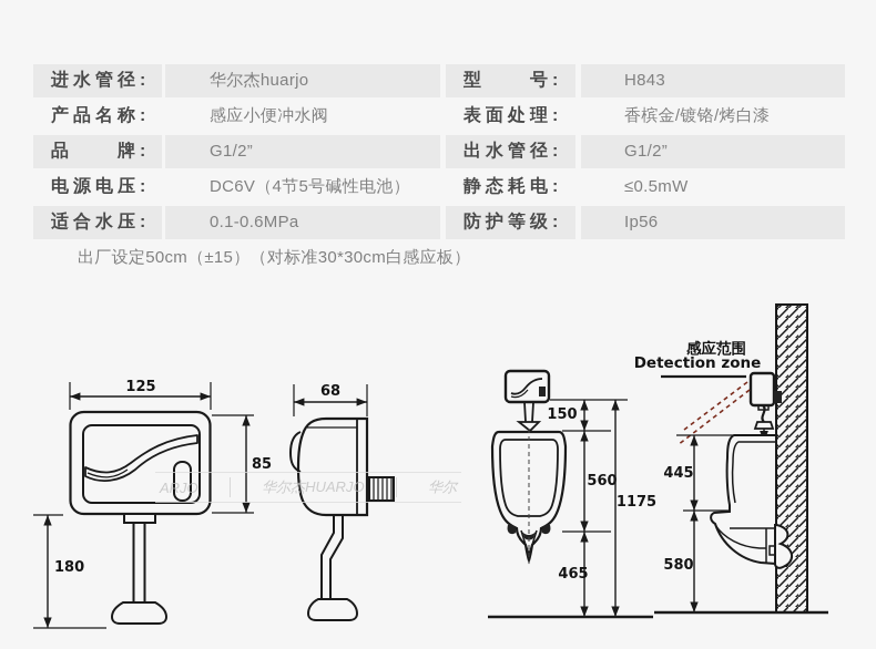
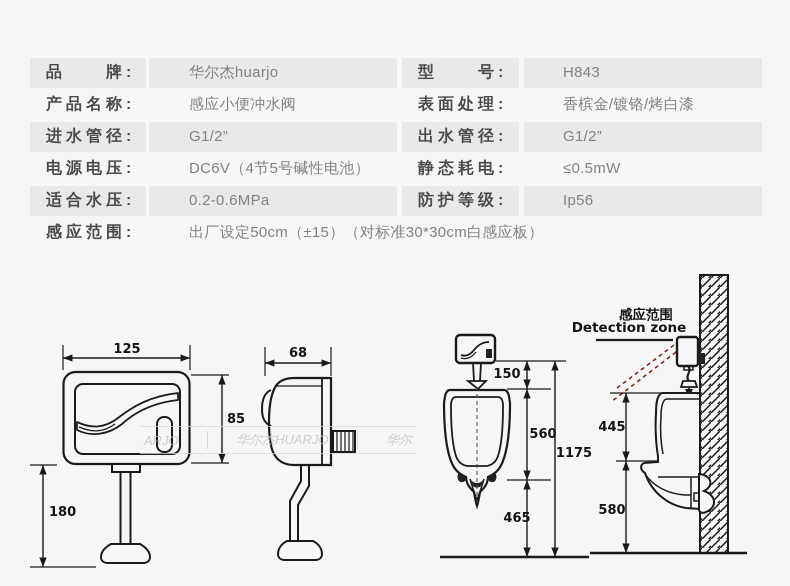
- 进水管径:
+ 品 牌:
  华尔杰huarjo
  型 号:
  H843
  产品名称:
  感应小便冲水阀
  表面处理:
  香槟金/镀铬/烤白漆
- 品 牌:
+ 进水管径:
  G1/2”
  出水管径:
  G1/2”
  电源电压:
  DC6V（4节5号碱性电池）
  静态耗电:
  ≤0.5mW
  适合水压:
- 0.1-0.6MPa
+ 0.2-0.6MPa
  防护等级:
  Ip56
+ 感应范围:
  出厂设定50cm（±15）（对标准30*30cm白感应板）
  125
  85
  180
  68
  150
  560
  465
  1175
  感应范围
  Detection zone
  445
  580
  ARJO
  华尔杰HUARJO
  华尔
